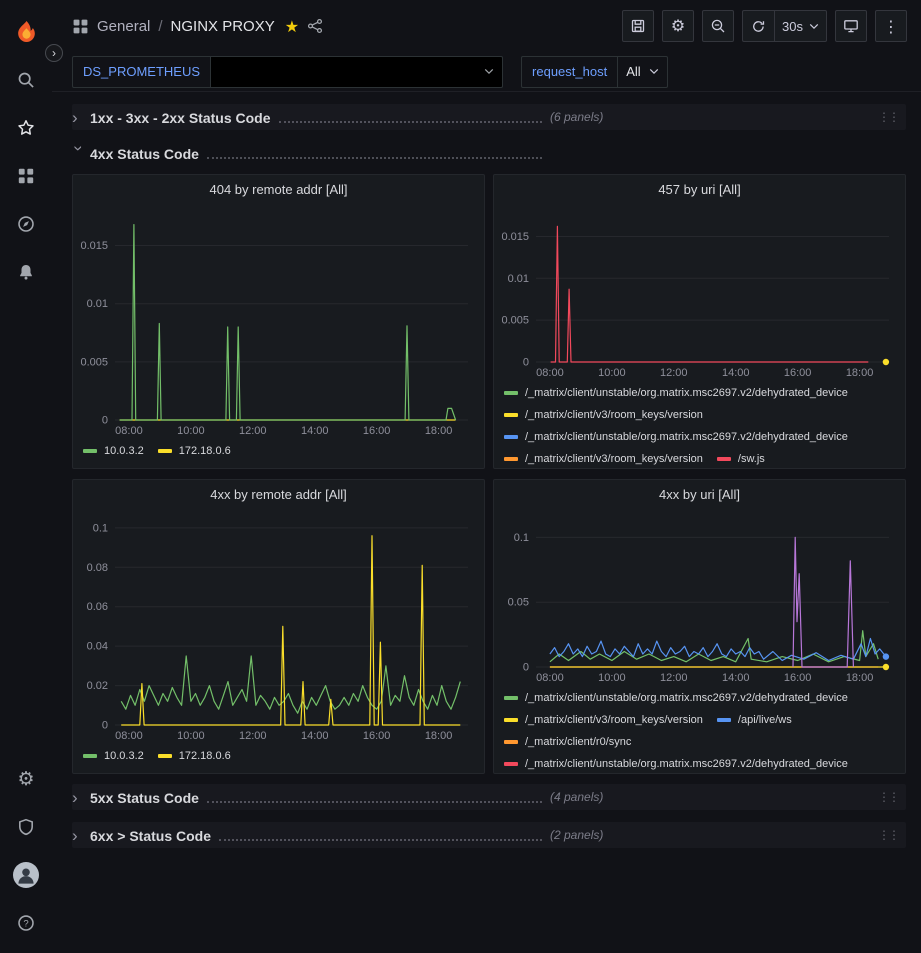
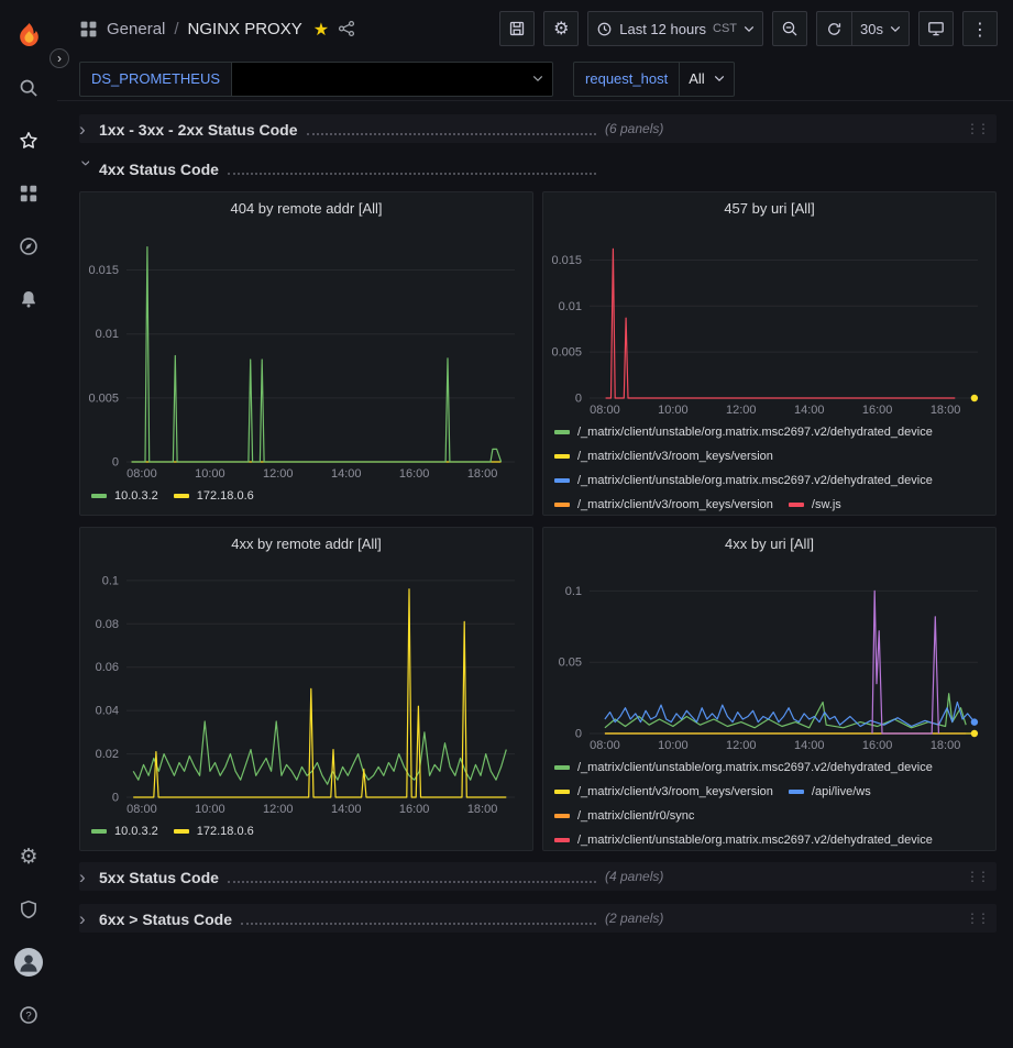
  ⚙
  ?
  ›
  General
  /
  NGINX PROXY
  ★
  ⚙
+ Last 12 hours
+ CST
  30s
  ⋮
  DS_PROMETHEUS
  request_host
  All
  ›
  1xx - 3xx - 2xx Status Code
  (6 panels)
  ⋮⋮
  4xx Status Code
  404 by remote addr [All]
  0
  0.005
  0.01
  0.015
  08:00
  10:00
  12:00
  14:00
  16:00
  18:00
  10.0.3.2
  172.18.0.6
  457 by uri [All]
  0
  0.005
  0.01
  0.015
  08:00
  10:00
  12:00
  14:00
  16:00
  18:00
  /_matrix/client/unstable/org.matrix.msc2697.v2/dehydrated_device
  /_matrix/client/v3/room_keys/version
  /_matrix/client/unstable/org.matrix.msc2697.v2/dehydrated_device
  /_matrix/client/v3/room_keys/version
  /sw.js
  4xx by remote addr [All]
  0
  0.02
  0.04
  0.06
  0.08
  0.1
  08:00
  10:00
  12:00
  14:00
  16:00
  18:00
  10.0.3.2
  172.18.0.6
  4xx by uri [All]
  0
  0.05
  0.1
  08:00
  10:00
  12:00
  14:00
  16:00
  18:00
  /_matrix/client/unstable/org.matrix.msc2697.v2/dehydrated_device
  /_matrix/client/v3/room_keys/version
  /api/live/ws
  /_matrix/client/r0/sync
  /_matrix/client/unstable/org.matrix.msc2697.v2/dehydrated_device
  ›
  5xx Status Code
  (4 panels)
  ⋮⋮
  ›
  6xx > Status Code
  (2 panels)
  ⋮⋮
